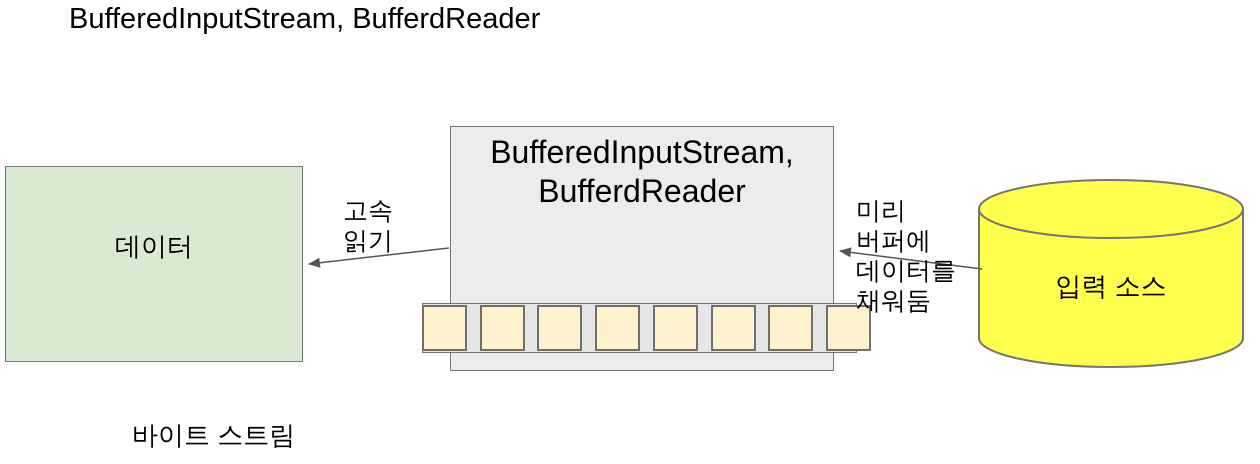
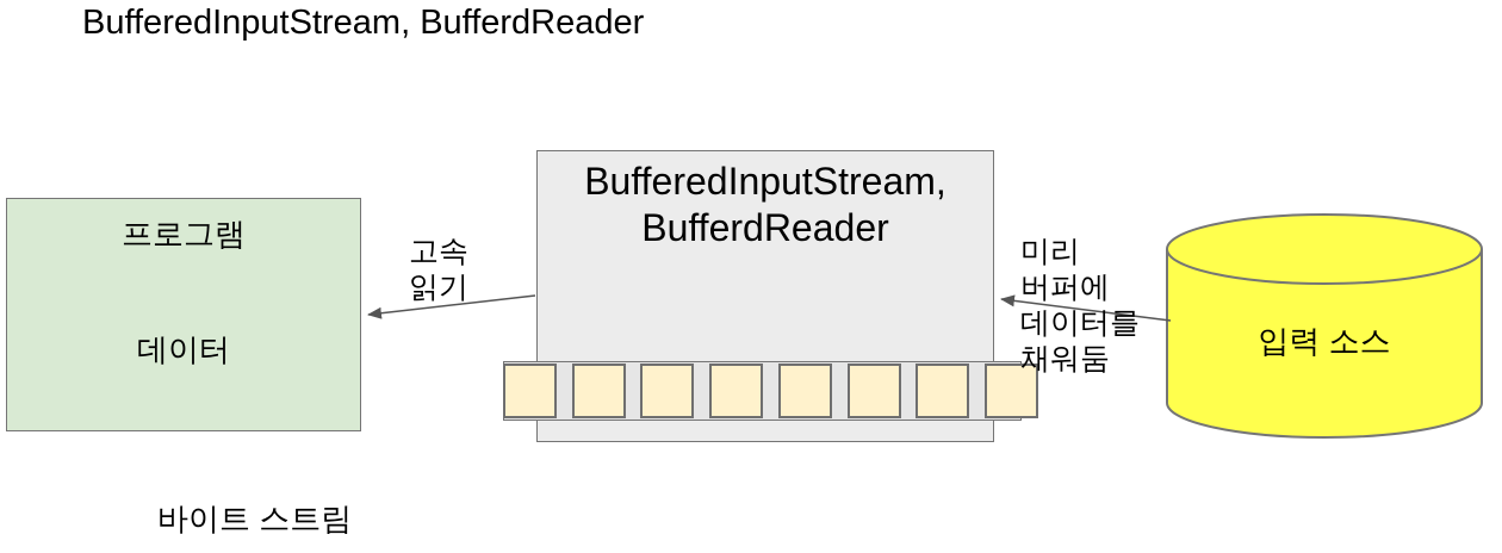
  BufferedInputStream, BufferdReader
+ 프로그램
  데이터
  BufferedInputStream,
  BufferdReader
  고속
  읽기
  미리
  버퍼에
  데이터를
  채워둠
  입력 소스
  바이트 스트림
